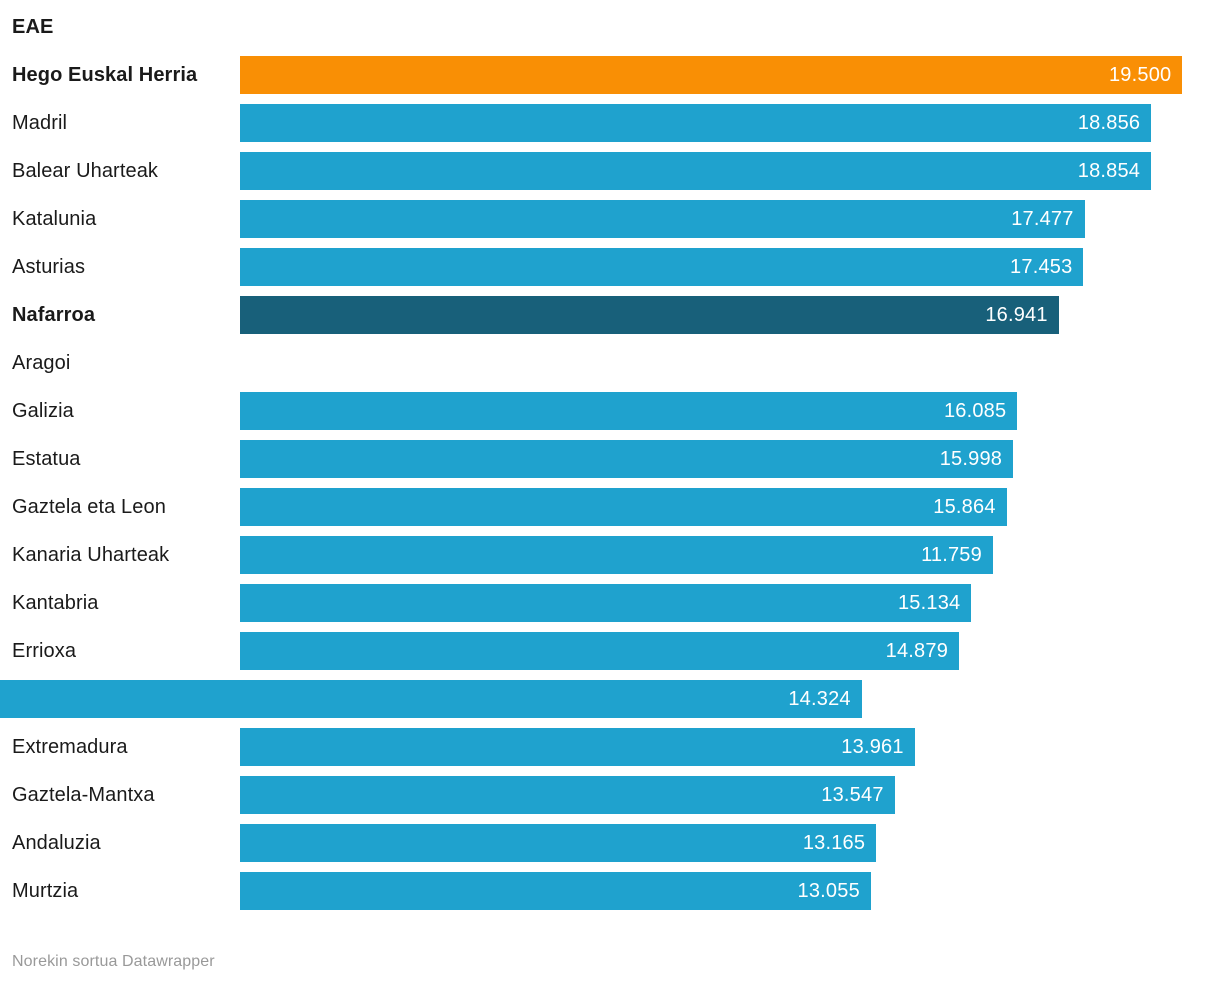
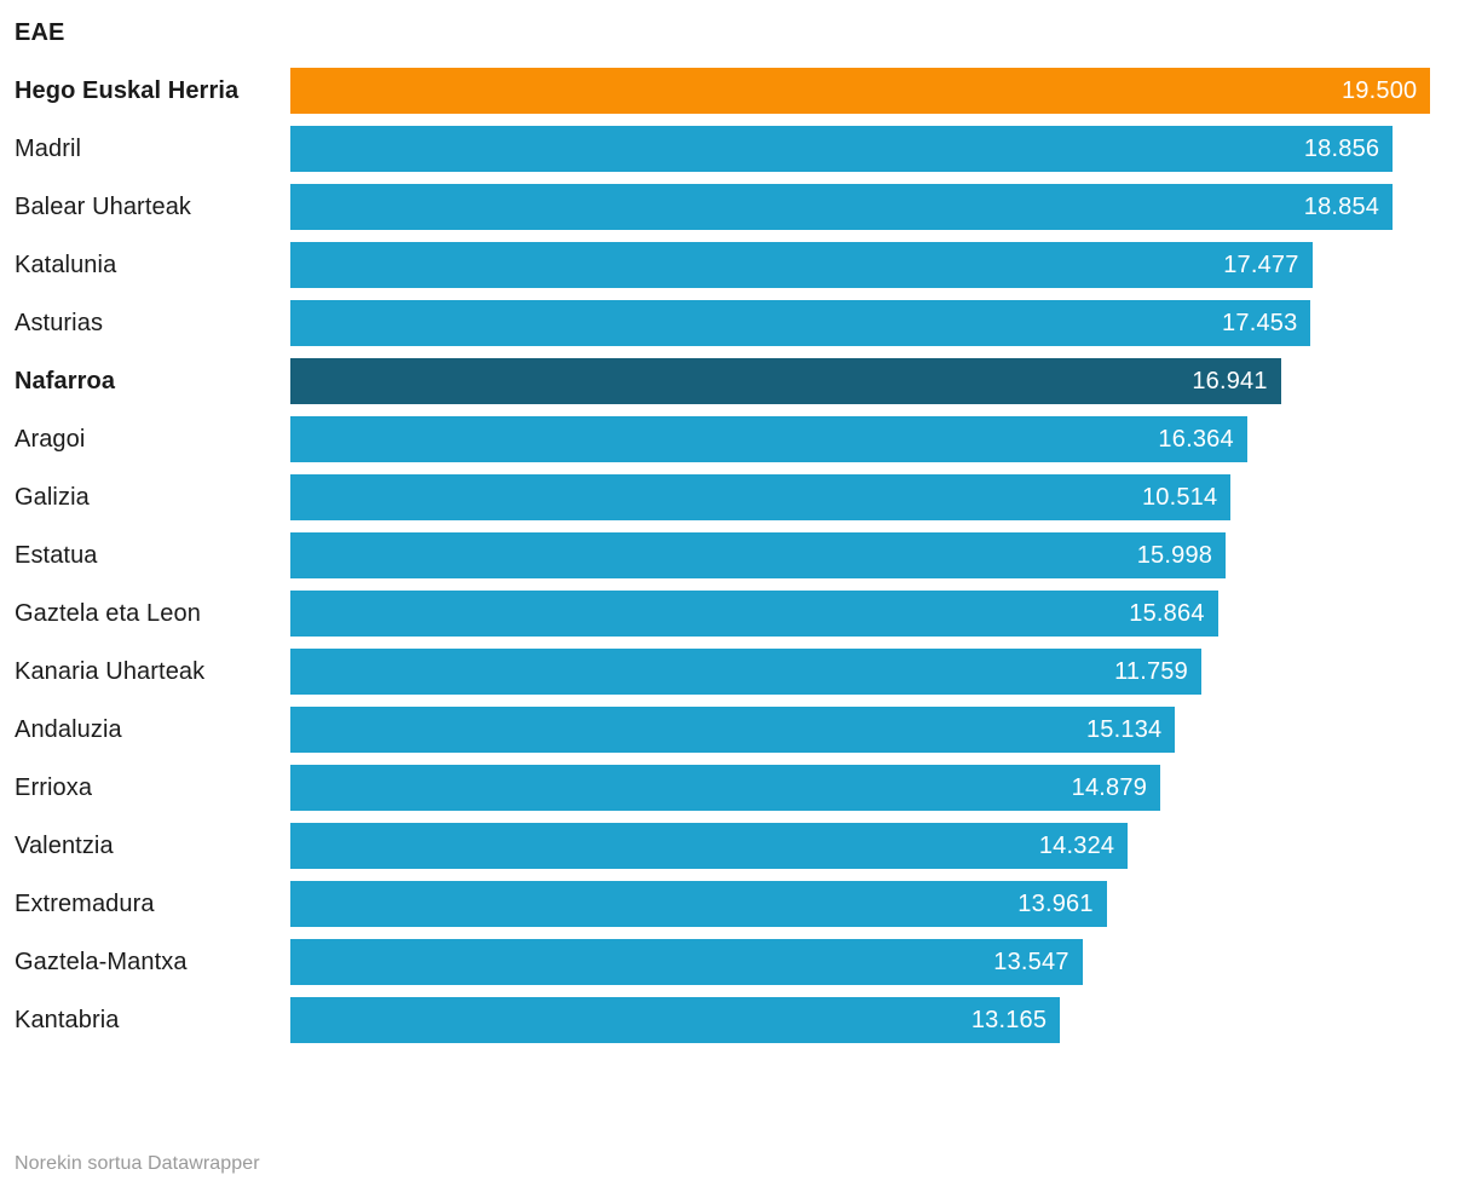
  EAE
  Hego Euskal Herria
  19.500
  Madril
  18.856
  Balear Uharteak
  18.854
  Katalunia
  17.477
  Asturias
  17.453
  Nafarroa
  16.941
  Aragoi
+ 16.364
  Galizia
- 16.085
+ 10.514
  Estatua
  15.998
  Gaztela eta Leon
  15.864
  Kanaria Uharteak
  11.759
- Kantabria
+ Andaluzia
  15.134
  Errioxa
  14.879
+ Valentzia
  14.324
  Extremadura
  13.961
  Gaztela-Mantxa
  13.547
- Andaluzia
+ Kantabria
  13.165
- Murtzia
- 13.055
  Norekin sortua Datawrapper
